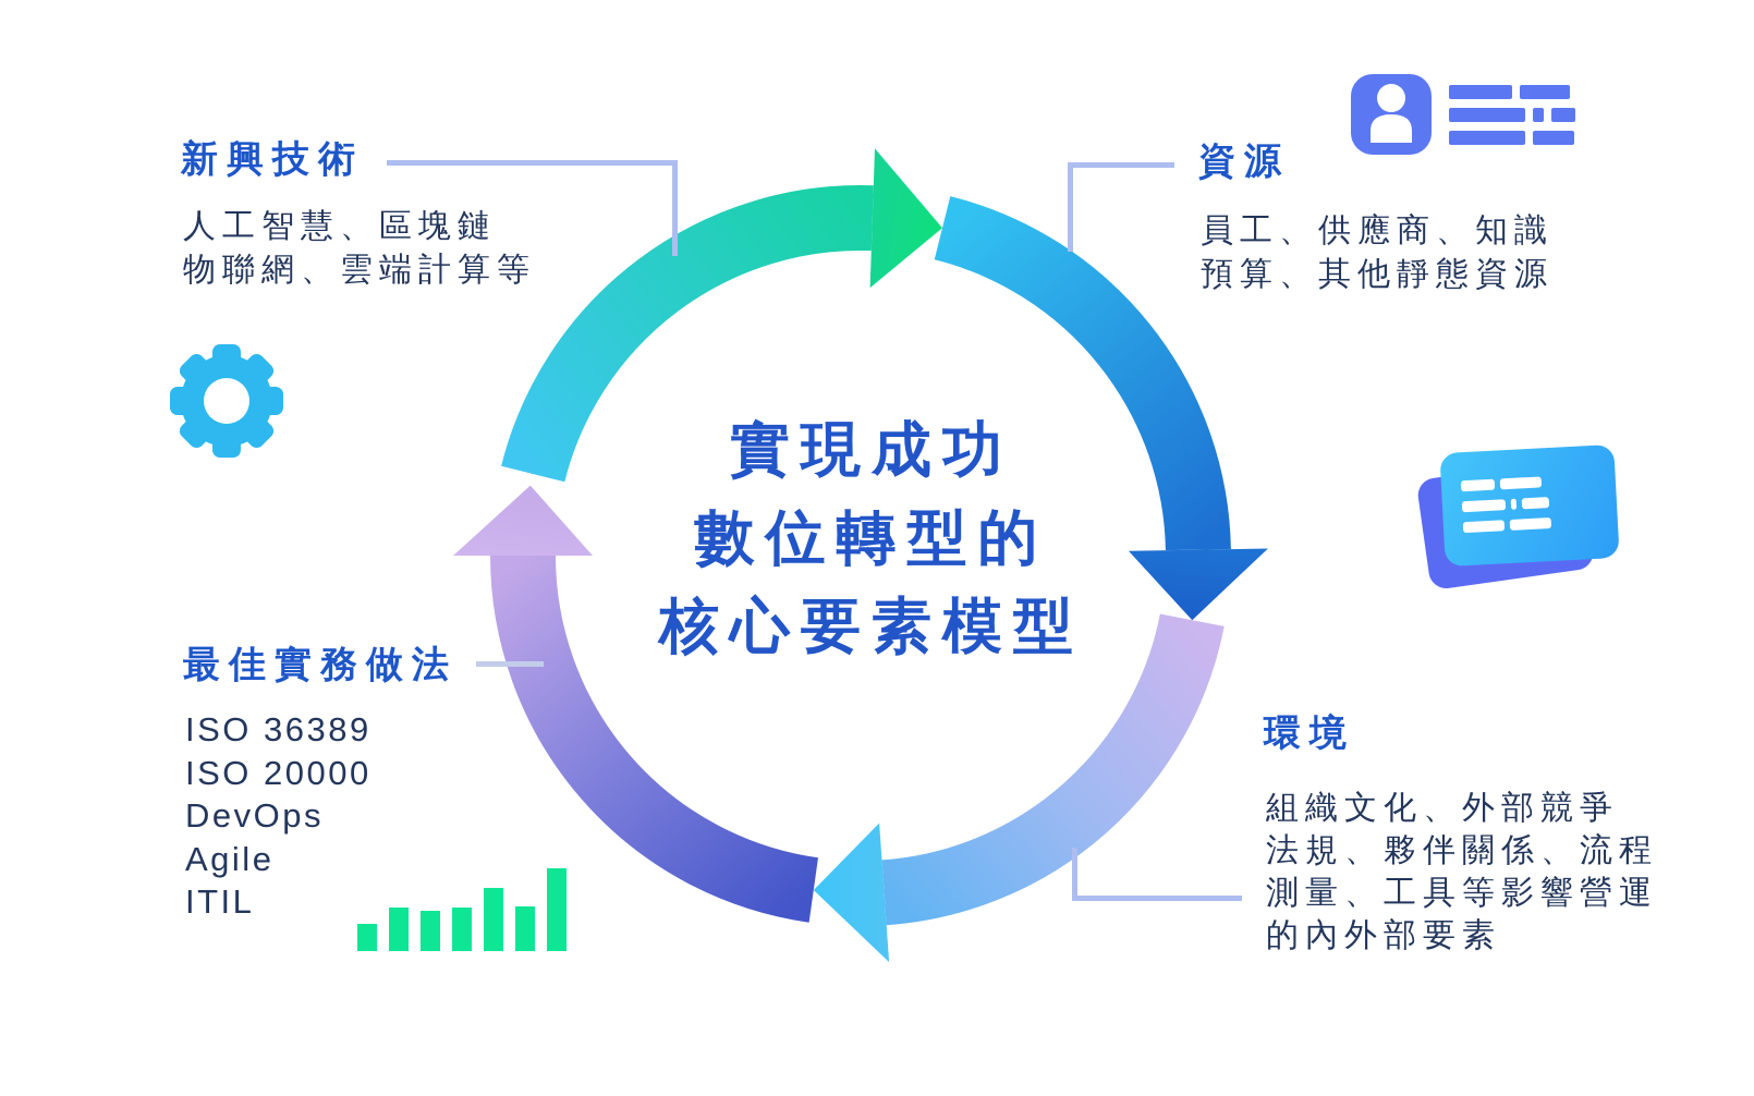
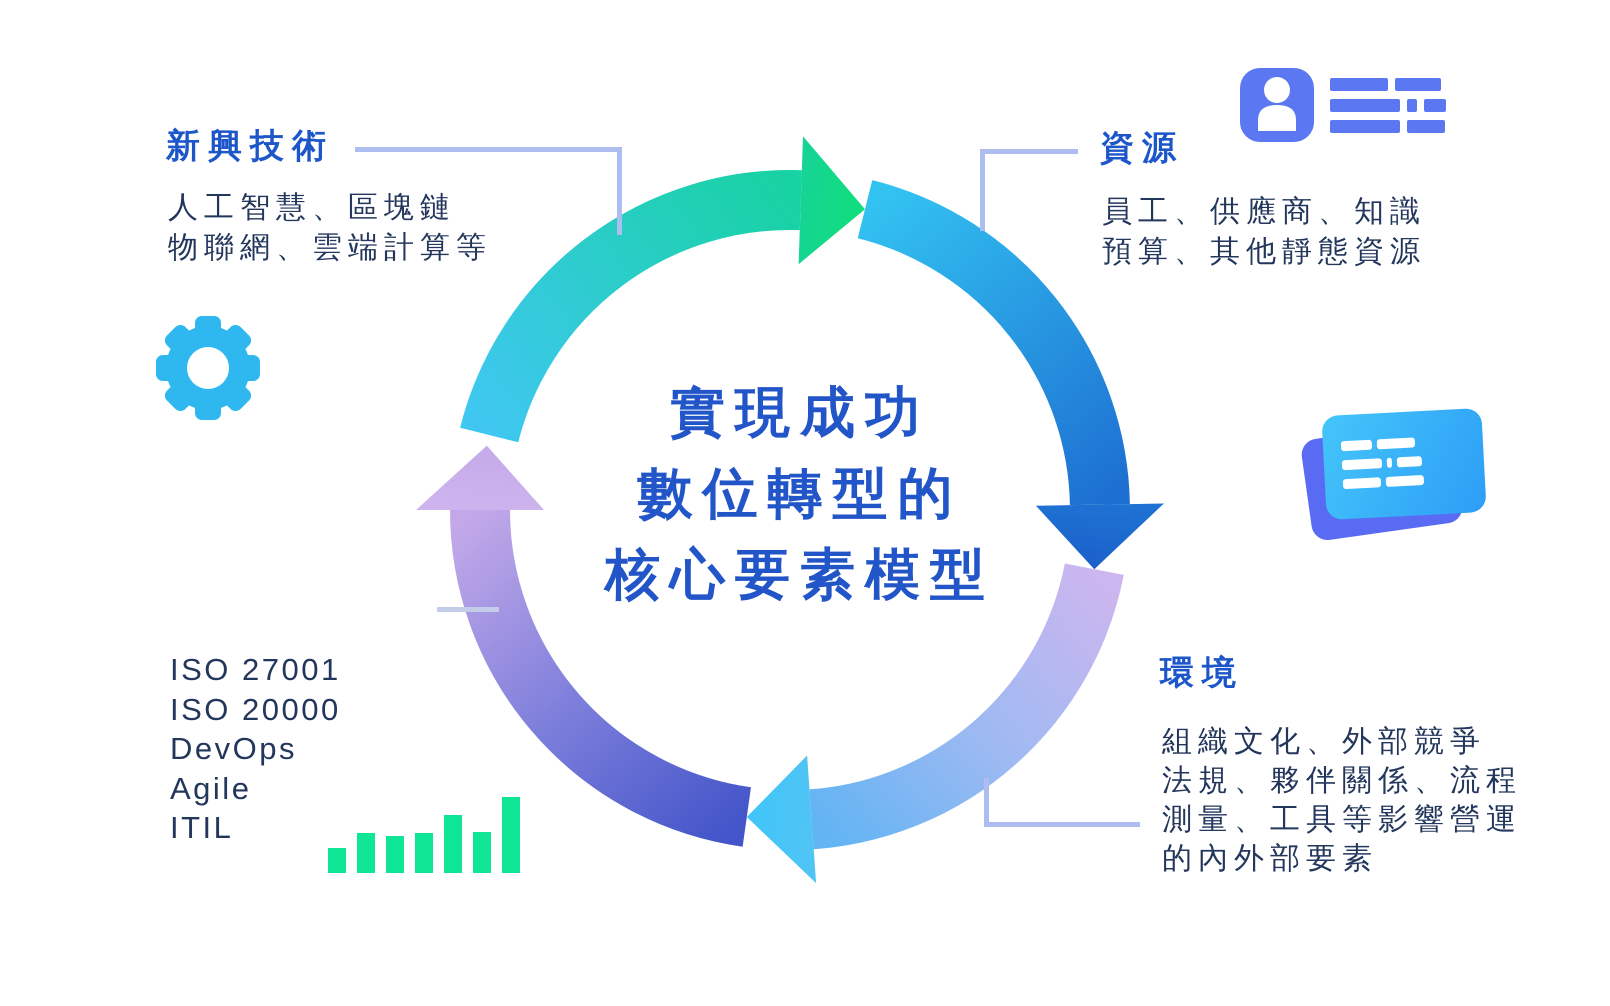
  實現成功
  數位轉型的
  核心要素模型
  新興技術
  人工智慧、區塊鏈
  物聯網、雲端計算等
  資源
  員工、供應商、知識
  預算、其他靜態資源
- 最佳實務做法
- ISO 36389
+ ISO 27001
  ISO 20000
  DevOps
  Agile
  ITIL
  環境
  組織文化、外部競爭
  法規、夥伴關係、流程
  測量、工具等影響營運
  的內外部要素
